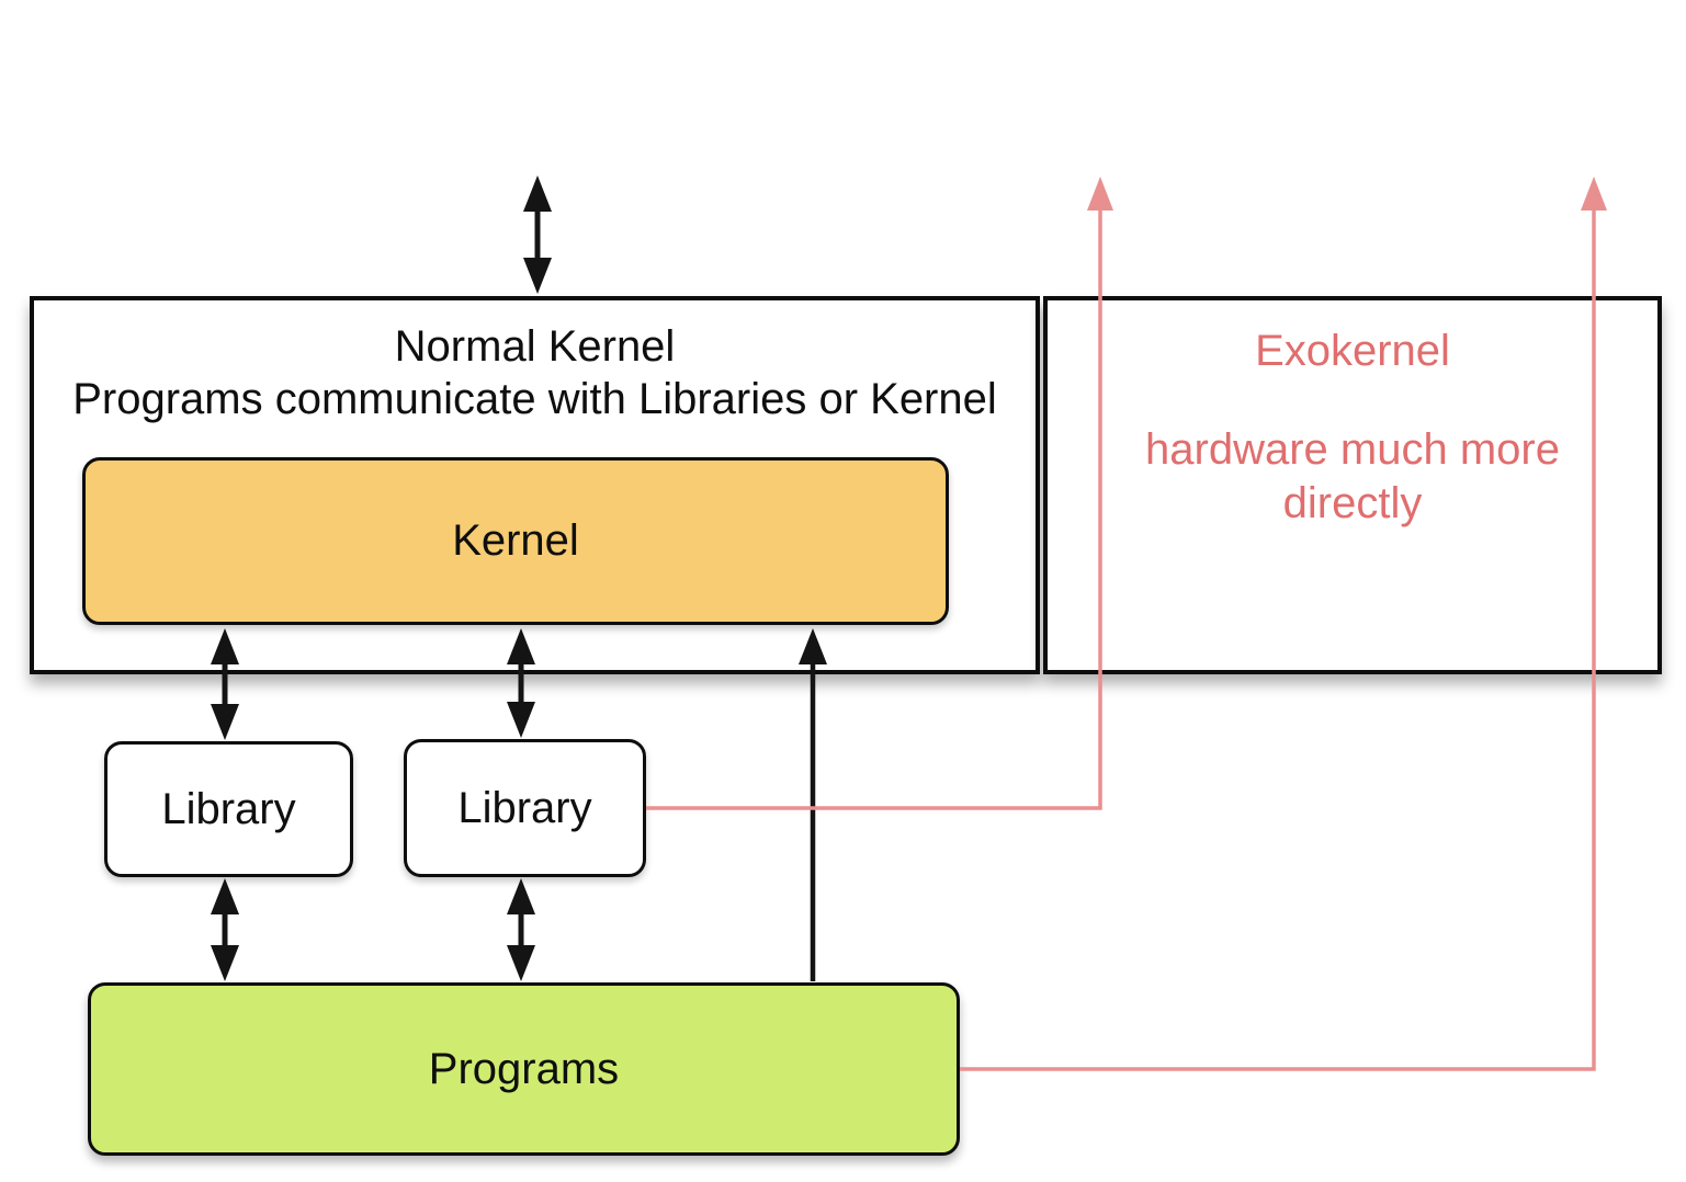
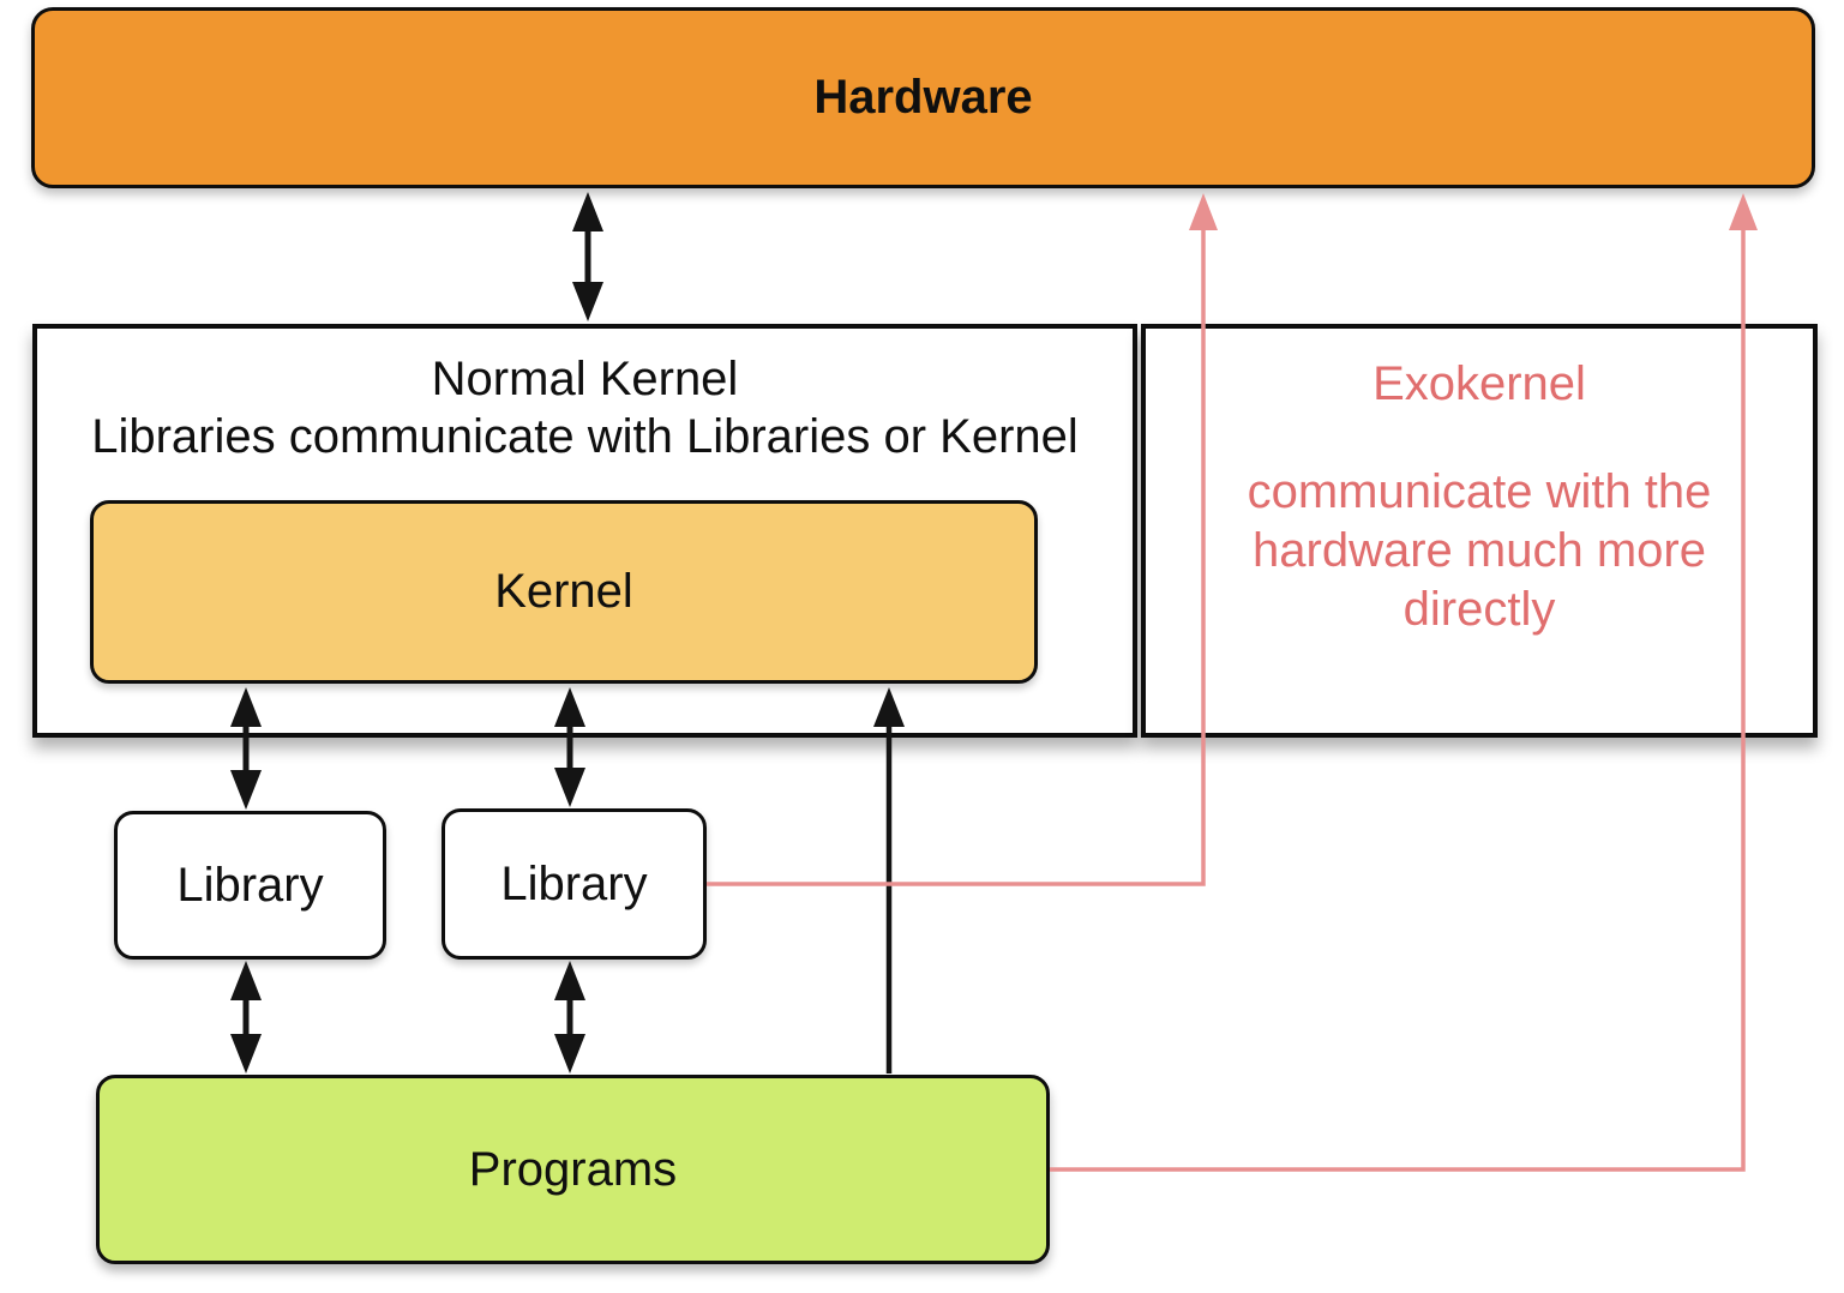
+ Hardware
  Normal Kernel
- Programs communicate with Libraries or Kernel
+ Libraries communicate with Libraries or Kernel
  Kernel
  Exokernel
+ communicate with the
  hardware much more
  directly
  Library
  Library
  Programs
